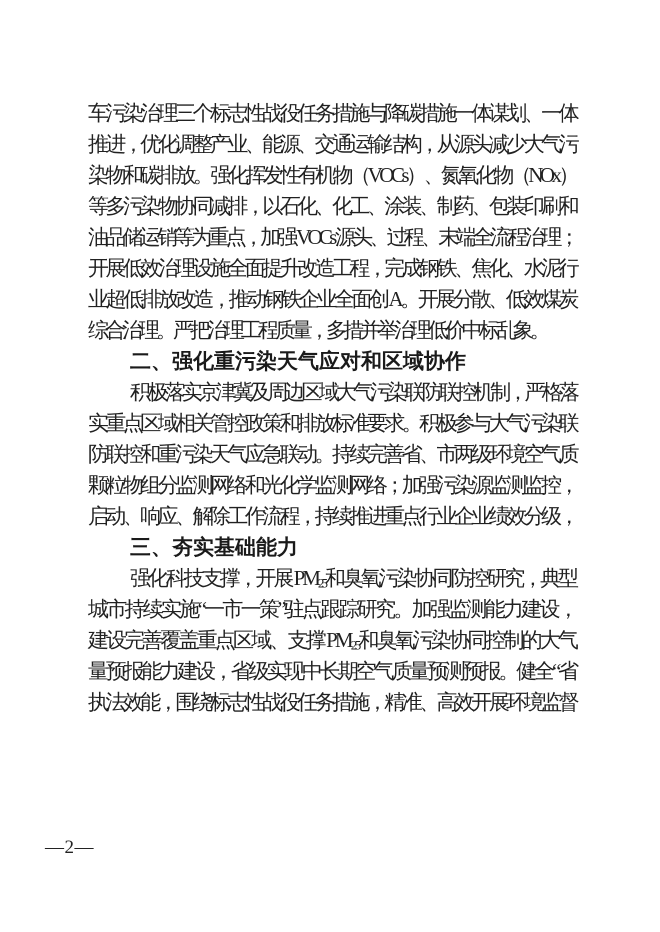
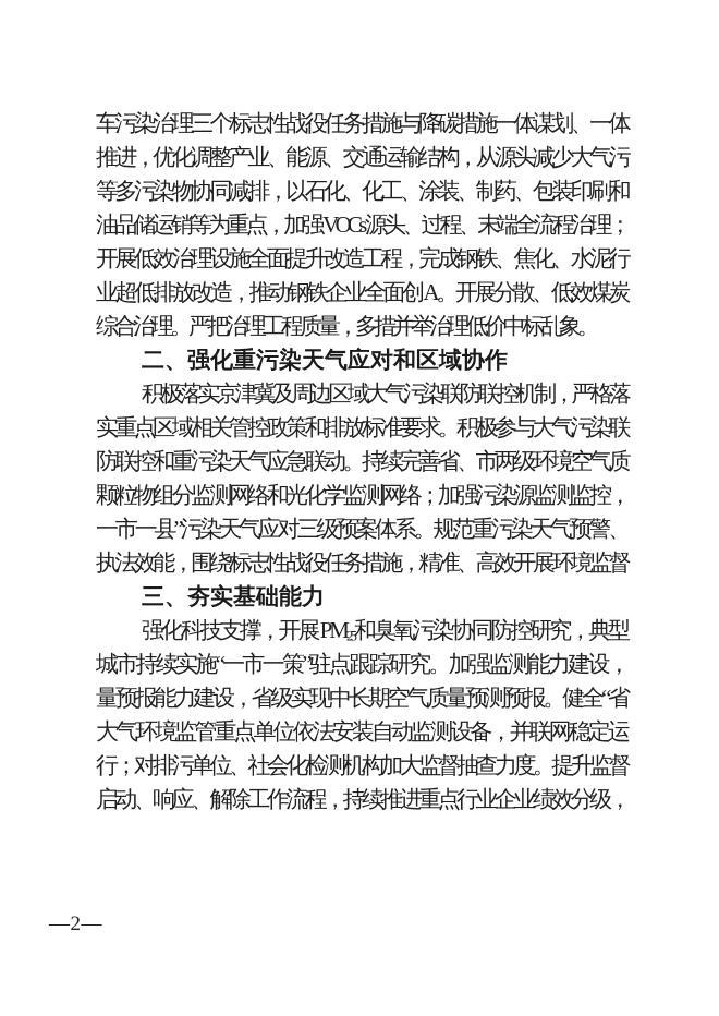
  车污染治理三个标志性战役任务措施与降碳措施一体谋划、一体
  推进，优化调整产业、能源、交通运输结构，从源头减少大气污
- 染物和碳排放。强化挥发性有机物（VOCs）、氮氧化物（NOx）
  等多污染物协同减排，以石化、化工、涂装、制药、包装印刷和
  油品储运销等为重点，加强 VOCs 源头、过程、末端全流程治理；
  开展低效治理设施全面提升改造工程，完成钢铁、焦化、水泥行
  业超低排放改造，推动钢铁企业全面创 A。开展分散、低效煤炭
  综合治理。严把治理工程质量，多措并举治理低价中标乱象。
  二、强化重污染天气应对和区域协作
  积极落实京津冀及周边区域大气污染联防联控机制，严格落
  实重点区域相关管控政策和排放标准要求。积极参与大气污染联
  防联控和重污染天气应急联动。持续完善省、市两级环境空气质
  颗粒物组分监测网络和光化学监测网络；加强污染源监测监控，
+ 一市一县”污染天气应对三级预案体系。规范重污染天气预警、
- 启动、响应、解除工作流程，持续推进重点行业企业绩效分级，
+ 执法效能，围绕标志性战役任务措施，精准、高效开展环境监督
  三、夯实基础能力
  强化科技支撑，开展 PM2.5和臭氧污染协同防控研究，典型
  城市持续实施“一市一策”驻点跟踪研究。加强监测能力建设，
- 建设完善覆盖重点区域、支撑 PM2.5和臭氧污染协同控制的大气
  量预报能力建设，省级实现中长期空气质量预测预报。健全“省
+ 大气环境监管重点单位依法安装自动监测设备，并联网稳定运
+ 行；对排污单位、社会化检测机构加大监督抽查力度。提升监督
- 执法效能，围绕标志性战役任务措施，精准、高效开展环境监督
+ 启动、响应、解除工作流程，持续推进重点行业企业绩效分级，
  —2—
